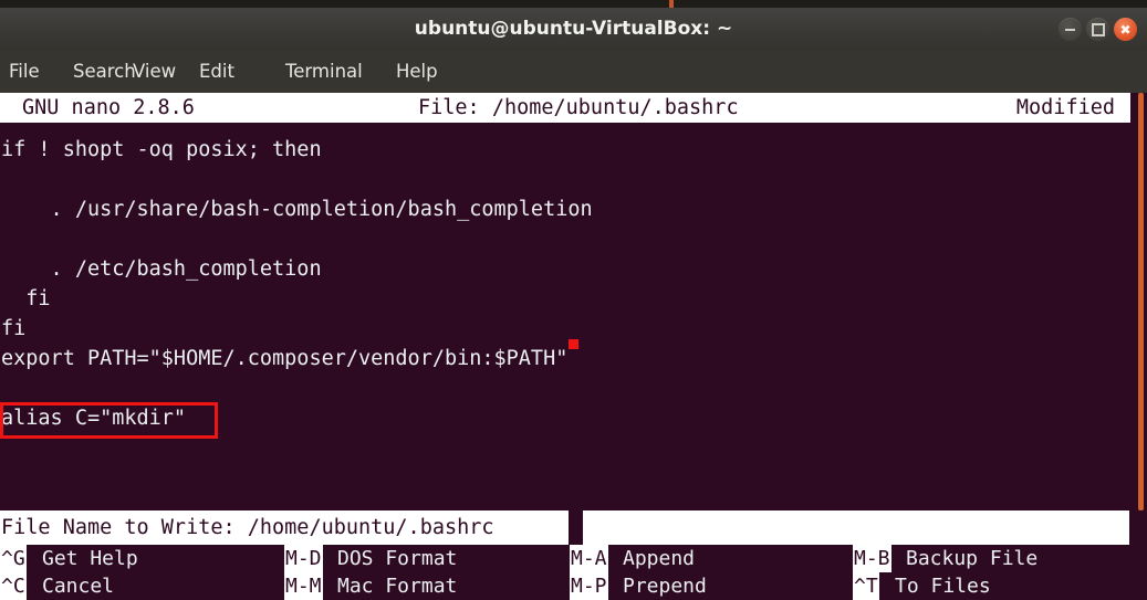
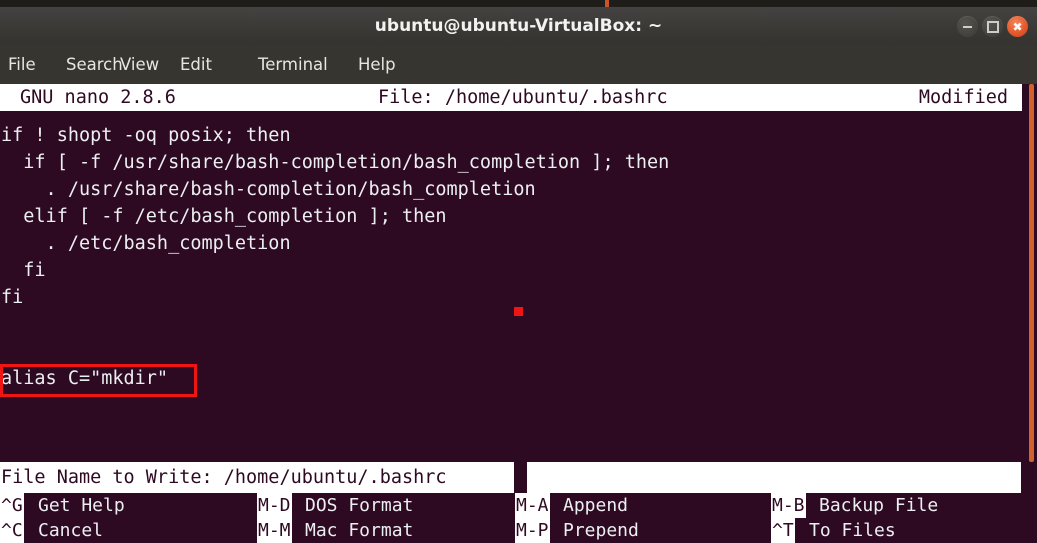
  ubuntu@ubuntu-VirtualBox: ~
  ✖
  File
  Search
  View
  Edit
  Terminal
  Help
  GNU nano 2.8.6
  File: /home/ubuntu/.bashrc
  Modified
  if ! shopt -oq posix; then
+ if [ -f /usr/share/bash-completion/bash_completion ]; then
  . /usr/share/bash-completion/bash_completion
+ elif [ -f /etc/bash_completion ]; then
  . /etc/bash_completion
  fi
  fi
- export PATH="$HOME/.composer/vendor/bin:$PATH"
  alias C="mkdir"
  File Name to Write: /home/ubuntu/.bashrc
  ^G
  Get Help
  M-D
  DOS Format
  M-A
  Append
  M-B
  Backup File
  ^C
  Cancel
  M-M
  Mac Format
  M-P
  Prepend
  ^T
  To Files
